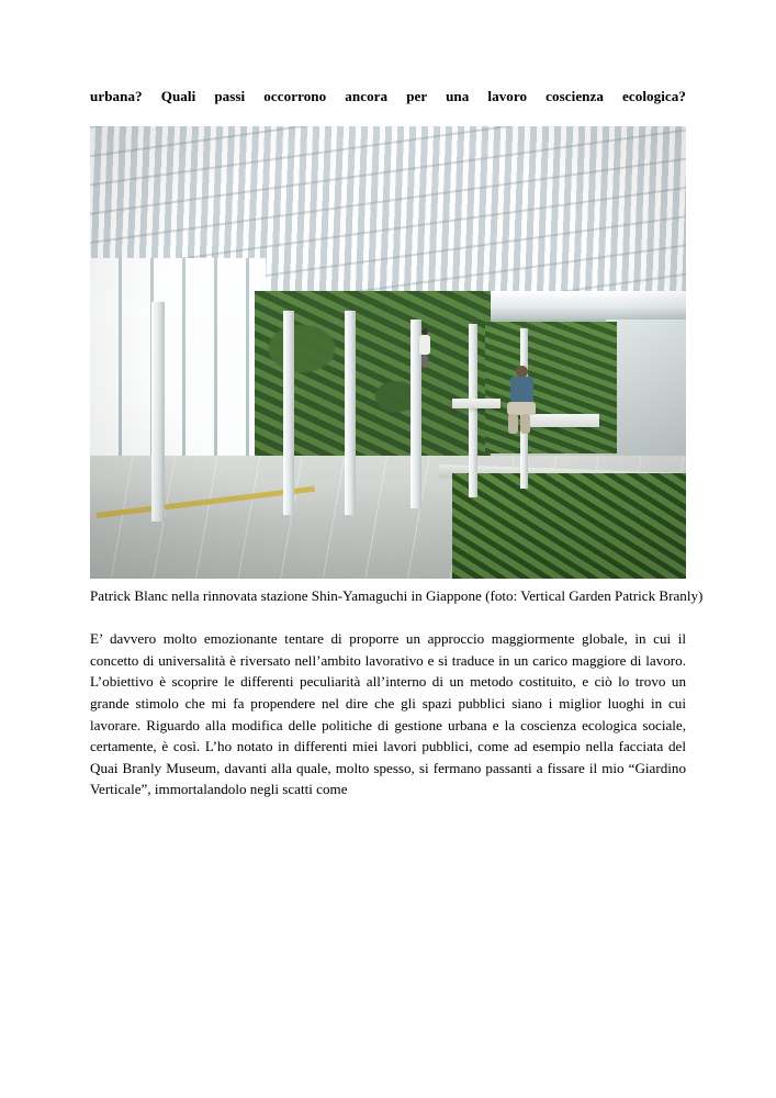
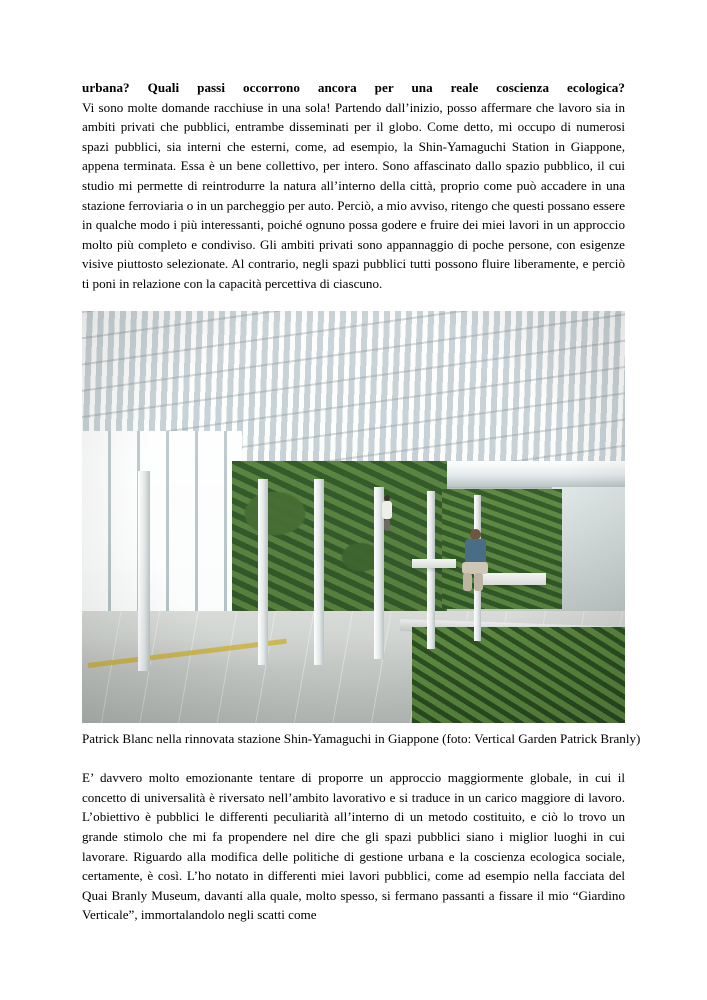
- urbana? Quali passi occorrono ancora per una lavoro coscienza ecologica?
+ urbana? Quali passi occorrono ancora per una reale coscienza ecologica?
+ Vi sono molte domande racchiuse in una sola! Partendo dall’inizio, posso affermare che lavoro sia in ambiti privati che pubblici, entrambe disseminati per il globo. Come detto, mi occupo di numerosi spazi pubblici, sia interni che esterni, come, ad esempio, la Shin-Yamaguchi Station in Giappone, appena terminata. Essa è un bene collettivo, per intero. Sono affascinato dallo spazio pubblico, il cui studio mi permette di reintrodurre la natura all’interno della città, proprio come può accadere in una stazione ferroviaria o in un parcheggio per auto. Perciò, a mio avviso, ritengo che questi possano essere in qualche modo i più interessanti, poiché ognuno possa godere e fruire dei miei lavori in un approccio molto più completo e condiviso. Gli ambiti privati sono appannaggio di poche persone, con esigenze visive piuttosto selezionate. Al contrario, negli spazi pubblici tutti possono fluire liberamente, e perciò ti poni in relazione con la capacità percettiva di ciascuno.
  Patrick Blanc nella rinnovata stazione Shin-Yamaguchi in Giappone (foto: Vertical Garden Patrick Branly)
- E’ davvero molto emozionante tentare di proporre un approccio maggiormente globale, in cui il concetto di universalità è riversato nell’ambito lavorativo e si traduce in un carico maggiore di lavoro. L’obiettivo è scoprire le differenti peculiarità all’interno di un metodo costituito, e ciò lo trovo un grande stimolo che mi fa propendere nel dire che gli spazi pubblici siano i miglior luoghi in cui lavorare. Riguardo alla modifica delle politiche di gestione urbana e la coscienza ecologica sociale, certamente, è così. L’ho notato in differenti miei lavori pubblici, come ad esempio nella facciata del Quai Branly Museum, davanti alla quale, molto spesso, si fermano passanti a fissare il mio “Giardino Verticale”, immortalandolo negli scatti come
+ E’ davvero molto emozionante tentare di proporre un approccio maggiormente globale, in cui il concetto di universalità è riversato nell’ambito lavorativo e si traduce in un carico maggiore di lavoro. L’obiettivo è pubblici le differenti peculiarità all’interno di un metodo costituito, e ciò lo trovo un grande stimolo che mi fa propendere nel dire che gli spazi pubblici siano i miglior luoghi in cui lavorare. Riguardo alla modifica delle politiche di gestione urbana e la coscienza ecologica sociale, certamente, è così. L’ho notato in differenti miei lavori pubblici, come ad esempio nella facciata del Quai Branly Museum, davanti alla quale, molto spesso, si fermano passanti a fissare il mio “Giardino Verticale”, immortalandolo negli scatti come
